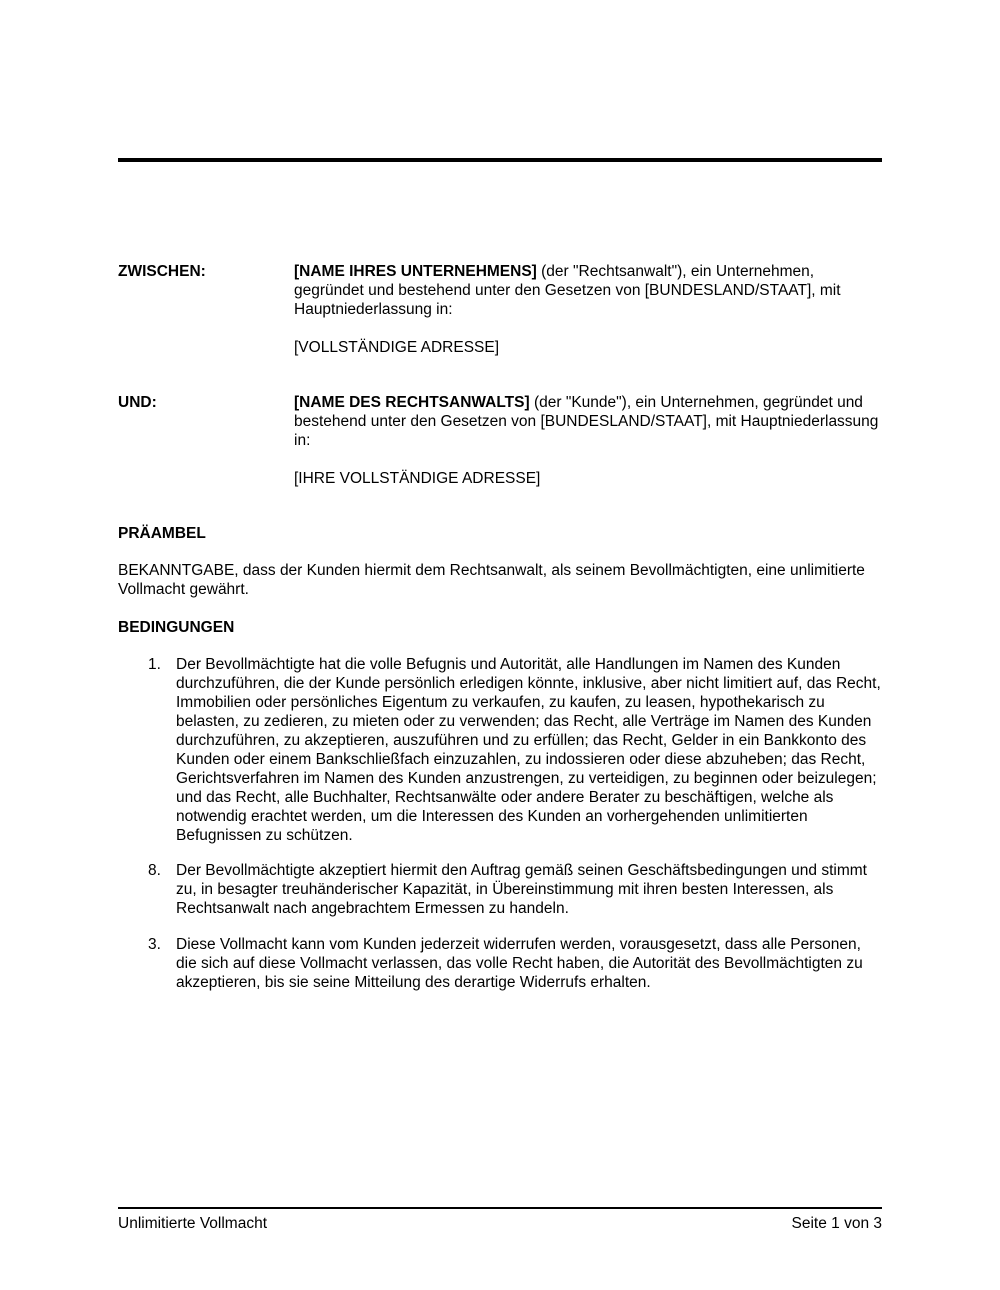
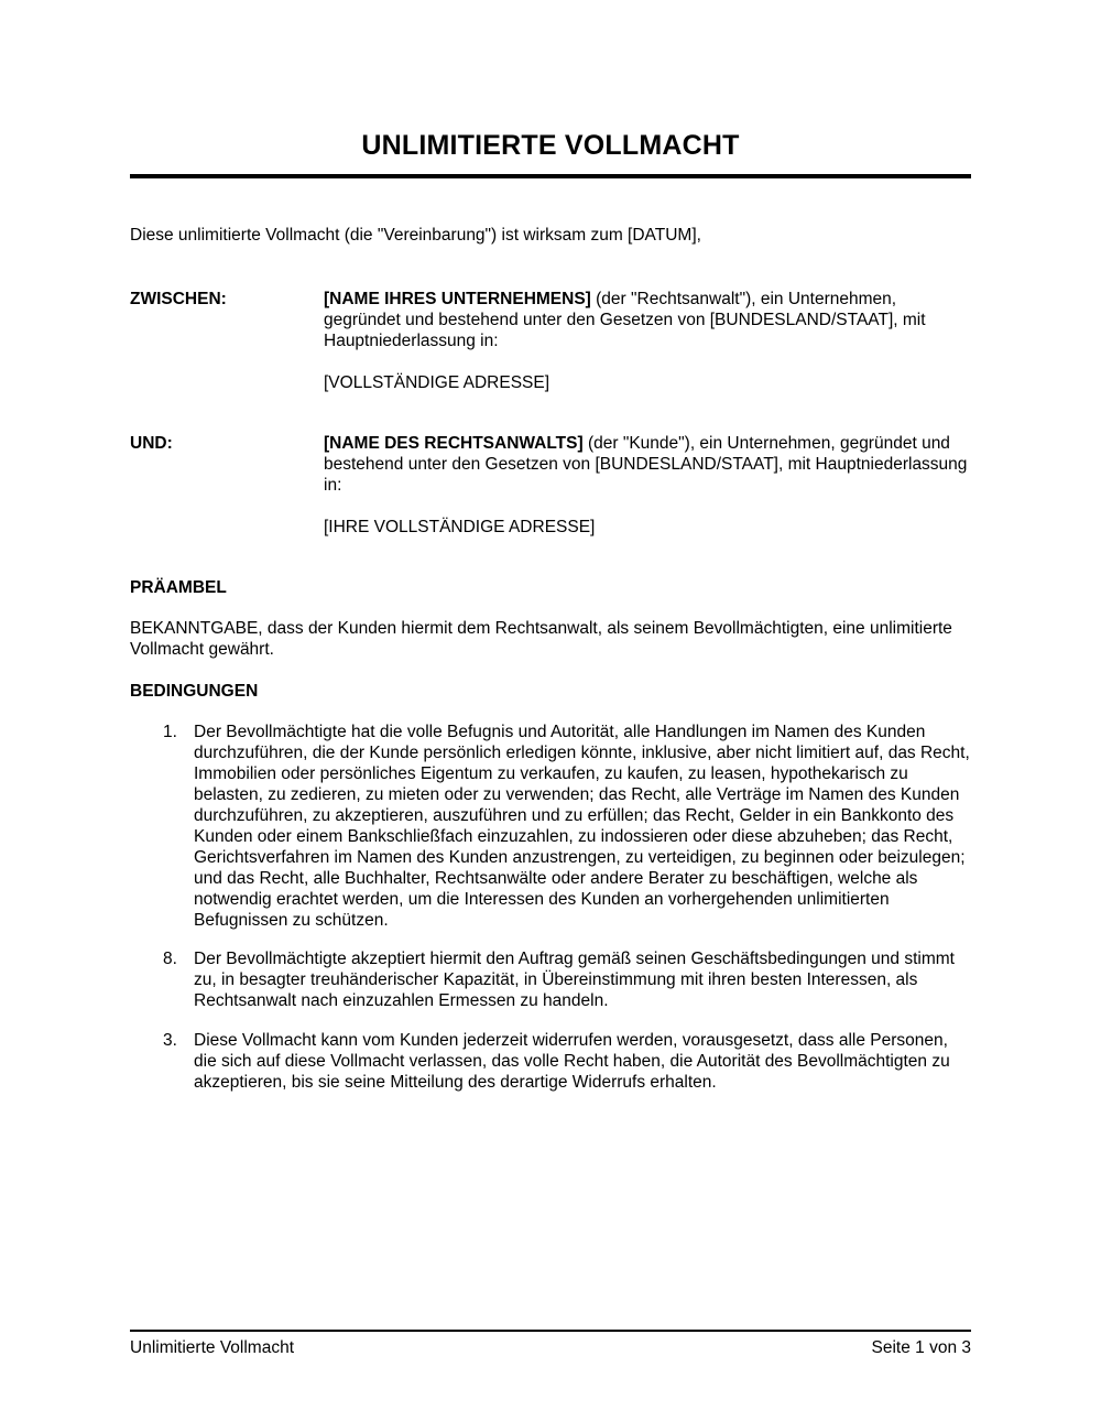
+ UNLIMITIERTE VOLLMACHT
+ Diese unlimitierte Vollmacht (die "Vereinbarung") ist wirksam zum [DATUM],
  ZWISCHEN:
  [NAME IHRES UNTERNEHMENS] (der "Rechtsanwalt"), ein Unternehmen, gegründet und bestehend unter den Gesetzen von [BUNDESLAND/STAAT], mit Hauptniederlassung in:
  [VOLLSTÄNDIGE ADRESSE]
  UND:
  [NAME DES RECHTSANWALTS] (der "Kunde"), ein Unternehmen, gegründet und bestehend unter den Gesetzen von [BUNDESLAND/STAAT], mit Hauptniederlassung in:
  [IHRE VOLLSTÄNDIGE ADRESSE]
  PRÄAMBEL
  BEKANNTGABE, dass der Kunden hiermit dem Rechtsanwalt, als seinem Bevollmächtigten, eine unlimitierte Vollmacht gewährt.
  BEDINGUNGEN
  1.
  Der Bevollmächtigte hat die volle Befugnis und Autorität, alle Handlungen im Namen des Kunden durchzuführen, die der Kunde persönlich erledigen könnte, inklusive, aber nicht limitiert auf, das Recht, Immobilien oder persönliches Eigentum zu verkaufen, zu kaufen, zu leasen, hypothekarisch zu belasten, zu zedieren, zu mieten oder zu verwenden; das Recht, alle Verträge im Namen des Kunden durchzuführen, zu akzeptieren, auszuführen und zu erfüllen; das Recht, Gelder in ein Bankkonto des Kunden oder einem Bankschließfach einzuzahlen, zu indossieren oder diese abzuheben; das Recht, Gerichtsverfahren im Namen des Kunden anzustrengen, zu verteidigen, zu beginnen oder beizulegen; und das Recht, alle Buchhalter, Rechtsanwälte oder andere Berater zu beschäftigen, welche als notwendig erachtet werden, um die Interessen des Kunden an vorhergehenden unlimitierten Befugnissen zu schützen.
  8.
- Der Bevollmächtigte akzeptiert hiermit den Auftrag gemäß seinen Geschäftsbedingungen und stimmt zu, in besagter treuhänderischer Kapazität, in Übereinstimmung mit ihren besten Interessen, als Rechtsanwalt nach angebrachtem Ermessen zu handeln.
+ Der Bevollmächtigte akzeptiert hiermit den Auftrag gemäß seinen Geschäftsbedingungen und stimmt zu, in besagter treuhänderischer Kapazität, in Übereinstimmung mit ihren besten Interessen, als Rechtsanwalt nach einzuzahlen Ermessen zu handeln.
  3.
  Diese Vollmacht kann vom Kunden jederzeit widerrufen werden, vorausgesetzt, dass alle Personen, die sich auf diese Vollmacht verlassen, das volle Recht haben, die Autorität des Bevollmächtigten zu akzeptieren, bis sie seine Mitteilung des derartige Widerrufs erhalten.
  Unlimitierte Vollmacht
  Seite 1 von 3
